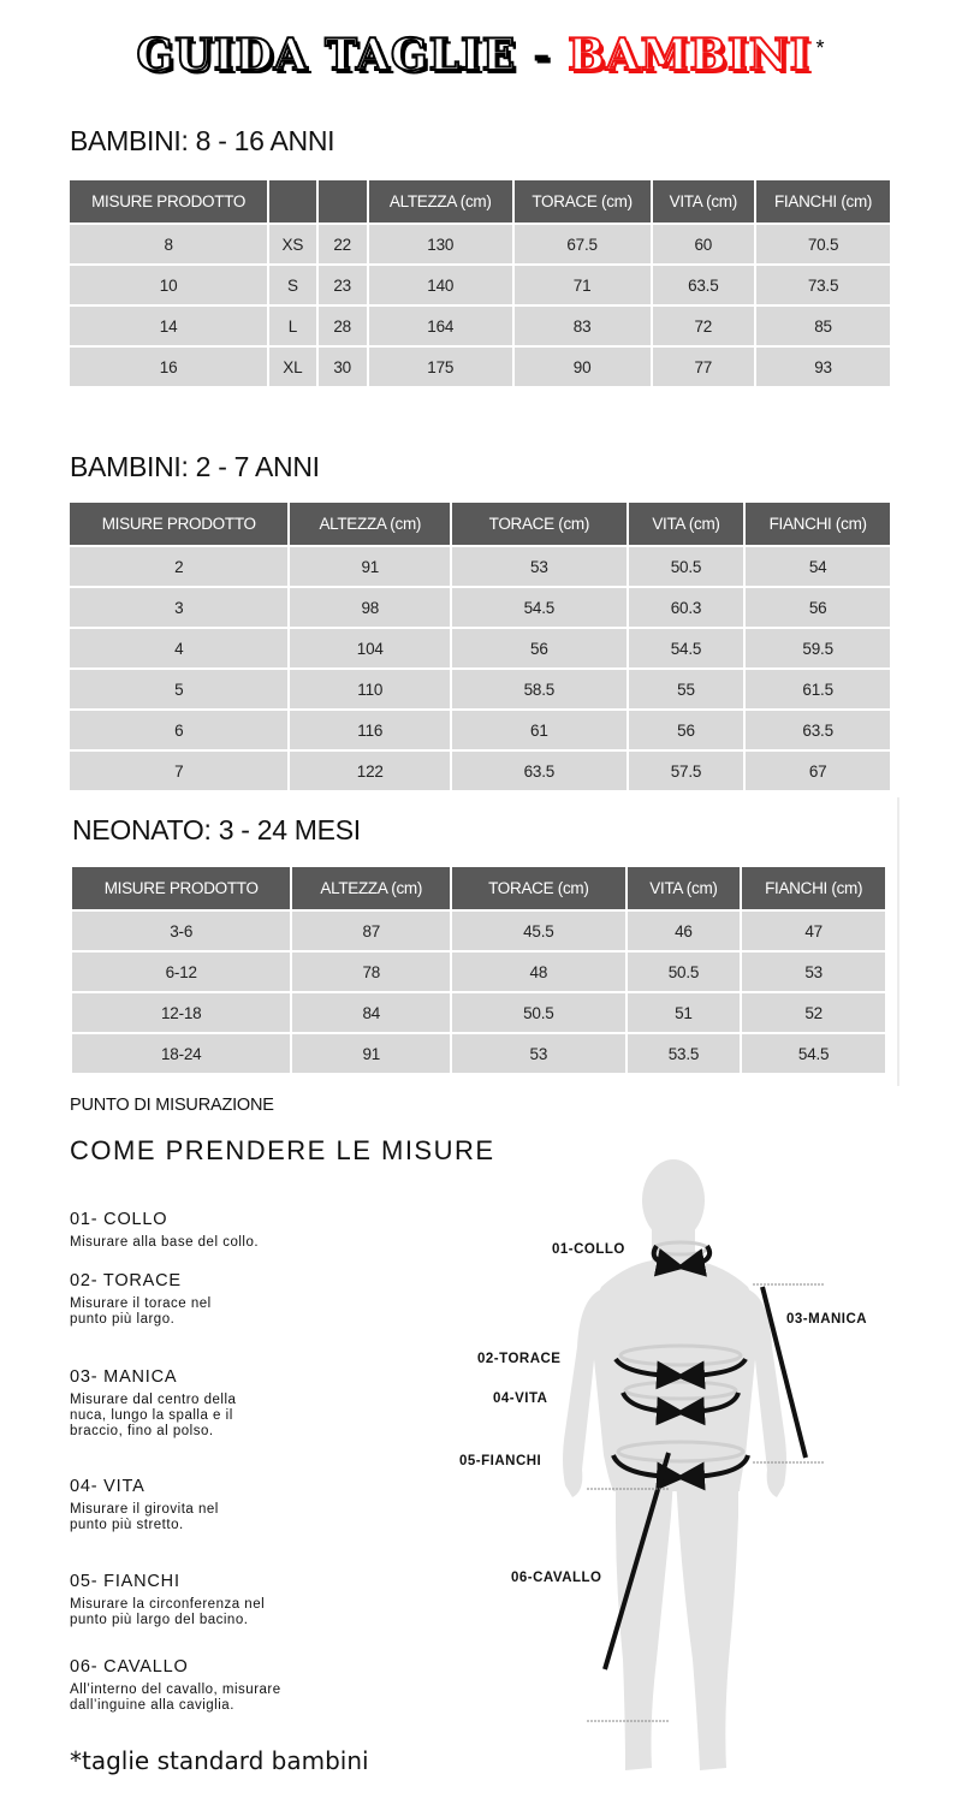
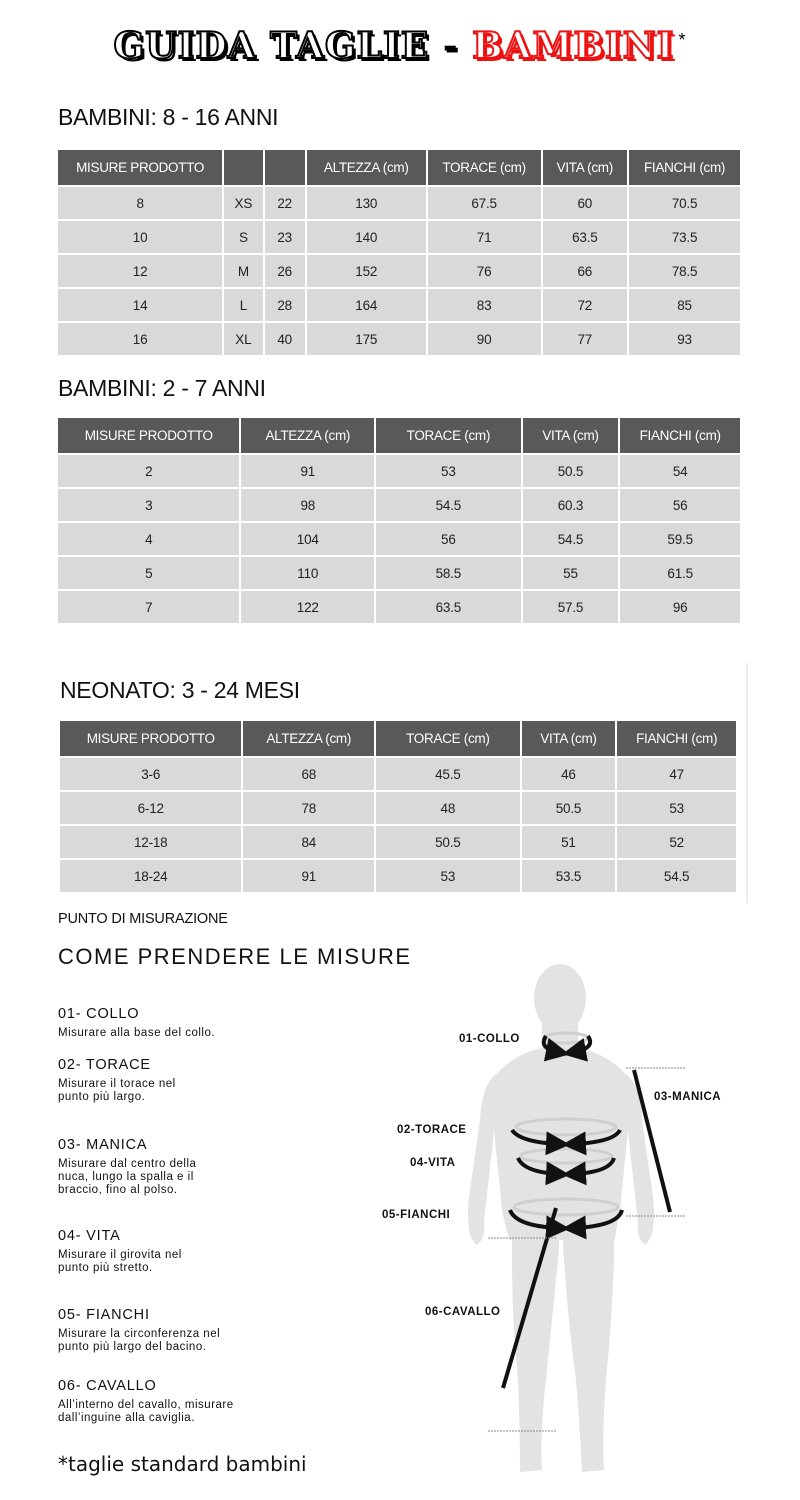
  GUIDA TAGLIE - BAMBINI *
  BAMBINI: 8 - 16 ANNI
  MISURE PRODOTTO			ALTEZZA (cm)	TORACE (cm)	VITA (cm)	FIANCHI (cm)
  8	XS	22	130	67.5	60	70.5
  10	S	23	140	71	63.5	73.5
+ 12	M	26	152	76	66	78.5
  14	L	28	164	83	72	85
- 16	XL	30	175	90	77	93
+ 16	XL	40	175	90	77	93
  BAMBINI: 2 - 7 ANNI
  MISURE PRODOTTO	ALTEZZA (cm)	TORACE (cm)	VITA (cm)	FIANCHI (cm)
  2	91	53	50.5	54
  3	98	54.5	60.3	56
  4	104	56	54.5	59.5
  5	110	58.5	55	61.5
- 6	116	61	56	63.5
- 7	122	63.5	57.5	67
+ 7	122	63.5	57.5	96
  NEONATO: 3 - 24 MESI
  MISURE PRODOTTO	ALTEZZA (cm)	TORACE (cm)	VITA (cm)	FIANCHI (cm)
- 3-6	87	45.5	46	47
+ 3-6	68	45.5	46	47
  6-12	78	48	50.5	53
  12-18	84	50.5	51	52
  18-24	91	53	53.5	54.5
  PUNTO DI MISURAZIONE
  COME PRENDERE LE MISURE
  01- COLLO
  Misurare alla base del collo.
  02- TORACE
  Misurare il torace nel
  punto più largo.
  03- MANICA
  Misurare dal centro della
  nuca, lungo la spalla e il
  braccio, fino al polso.
  04- VITA
  Misurare il girovita nel
  punto più stretto.
  05- FIANCHI
  Misurare la circonferenza nel
  punto più largo del bacino.
  06- CAVALLO
  All’interno del cavallo, misurare
  dall’inguine alla caviglia.
  01-COLLO
  02-TORACE
  03-MANICA
  04-VITA
  05-FIANCHI
  06-CAVALLO
  *taglie standard bambini
